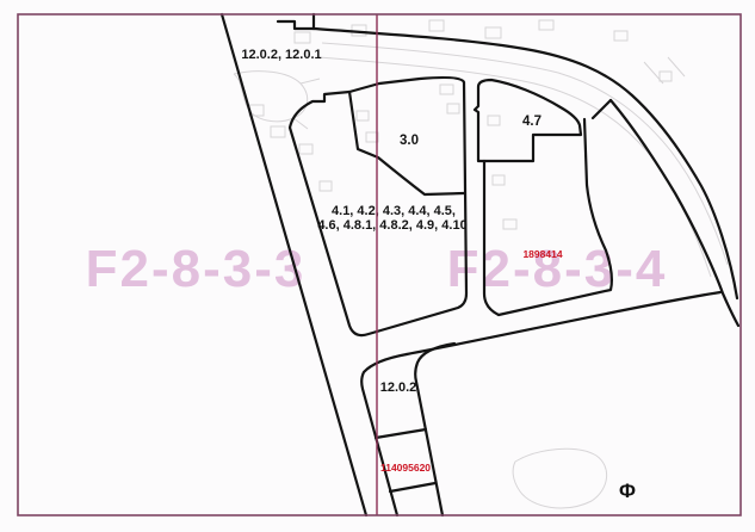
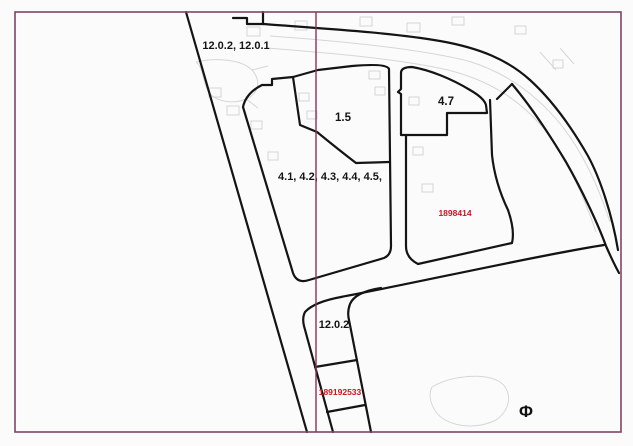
- F2-8-3-3
- F2-8-3-4
  12.0.2, 12.0.1
- 3.0
+ 1.5
  4.7
  4.1, 4.2 4.3, 4.4, 4.5,
- 4.6, 4.8.1, 4.8.2, 4.9, 4.10
  12.0.2
  Φ
  1898414
- 114095620
+ 189192533
